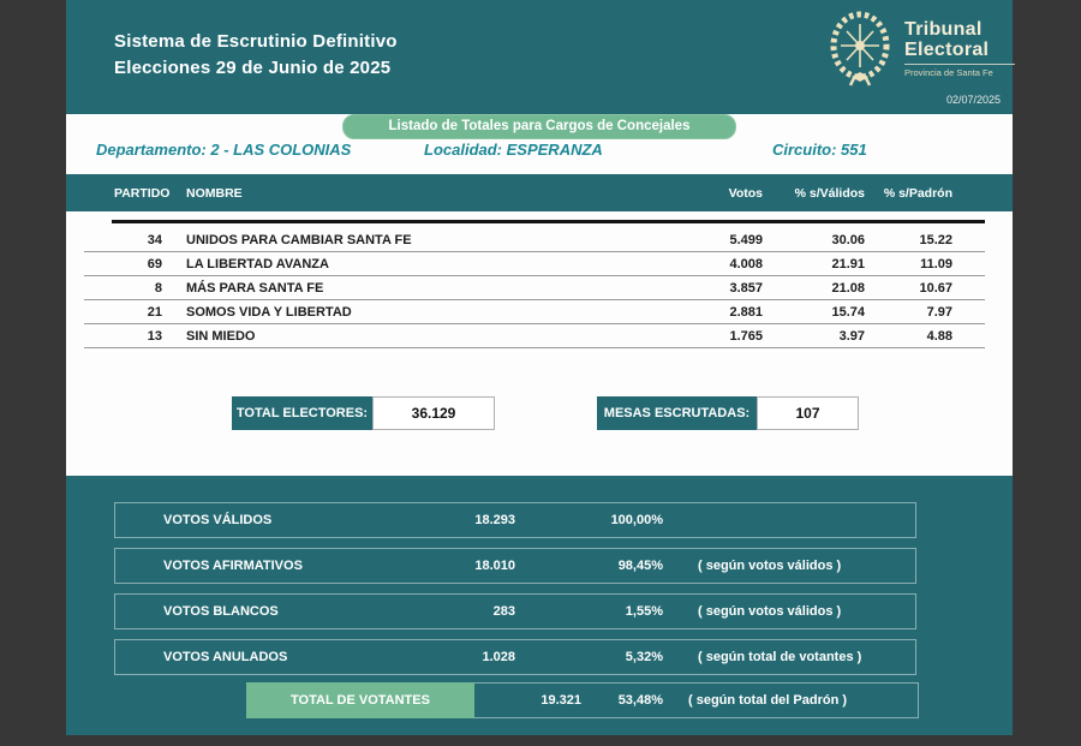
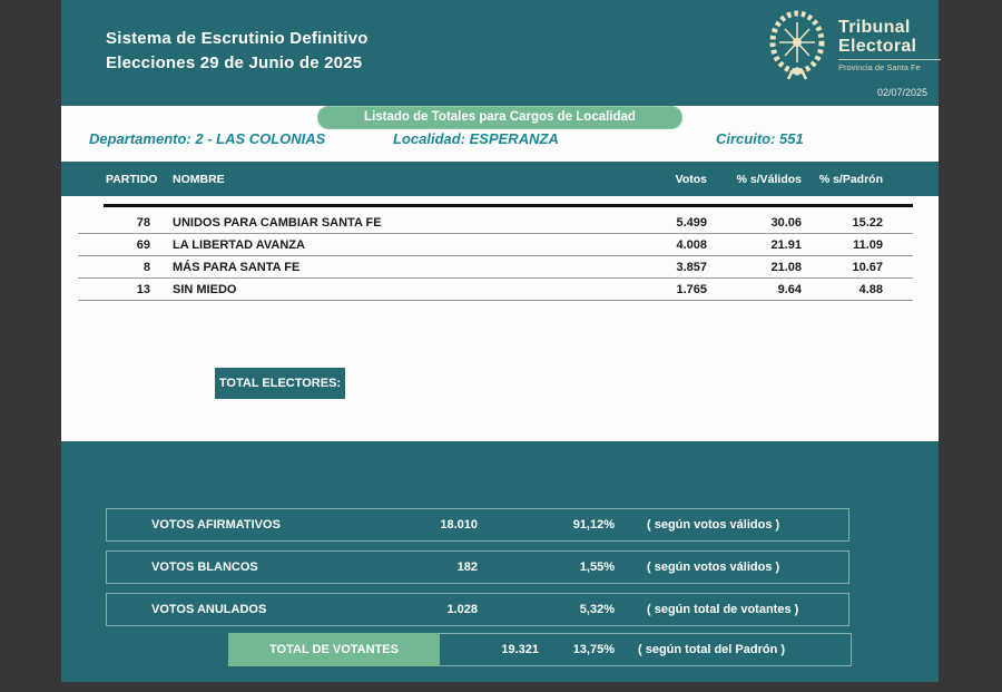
  Sistema de Escrutinio Definitivo
  Elecciones 29 de Junio de 2025
  Tribunal
  Electoral
  Provincia de Santa Fe
  02/07/2025
- Listado de Totales para Cargos de Concejales
+ Listado de Totales para Cargos de Localidad
  Departamento: 2 - LAS COLONIAS
  Localidad: ESPERANZA
  Circuito: 551
  PARTIDO
  NOMBRE
  Votos
  % s/Válidos
  % s/Padrón
- 34
+ 78
  UNIDOS PARA CAMBIAR SANTA FE
  5.499
  30.06
  15.22
  69
  LA LIBERTAD AVANZA
  4.008
  21.91
  11.09
  8
  MÁS PARA SANTA FE
  3.857
  21.08
  10.67
- 21
- SOMOS VIDA Y LIBERTAD
- 2.881
- 15.74
- 7.97
  13
  SIN MIEDO
  1.765
- 3.97
+ 9.64
  4.88
  TOTAL ELECTORES:
- 36.129
- MESAS ESCRUTADAS:
- 107
- VOTOS VÁLIDOS
- 18.293
- 100,00%
  VOTOS AFIRMATIVOS
  18.010
- 98,45%
+ 91,12%
  ( según votos válidos )
  VOTOS BLANCOS
- 283
+ 182
  1,55%
  ( según votos válidos )
  VOTOS ANULADOS
  1.028
  5,32%
  ( según total de votantes )
  TOTAL DE VOTANTES
  19.321
- 53,48%
+ 13,75%
  ( según total del Padrón )
